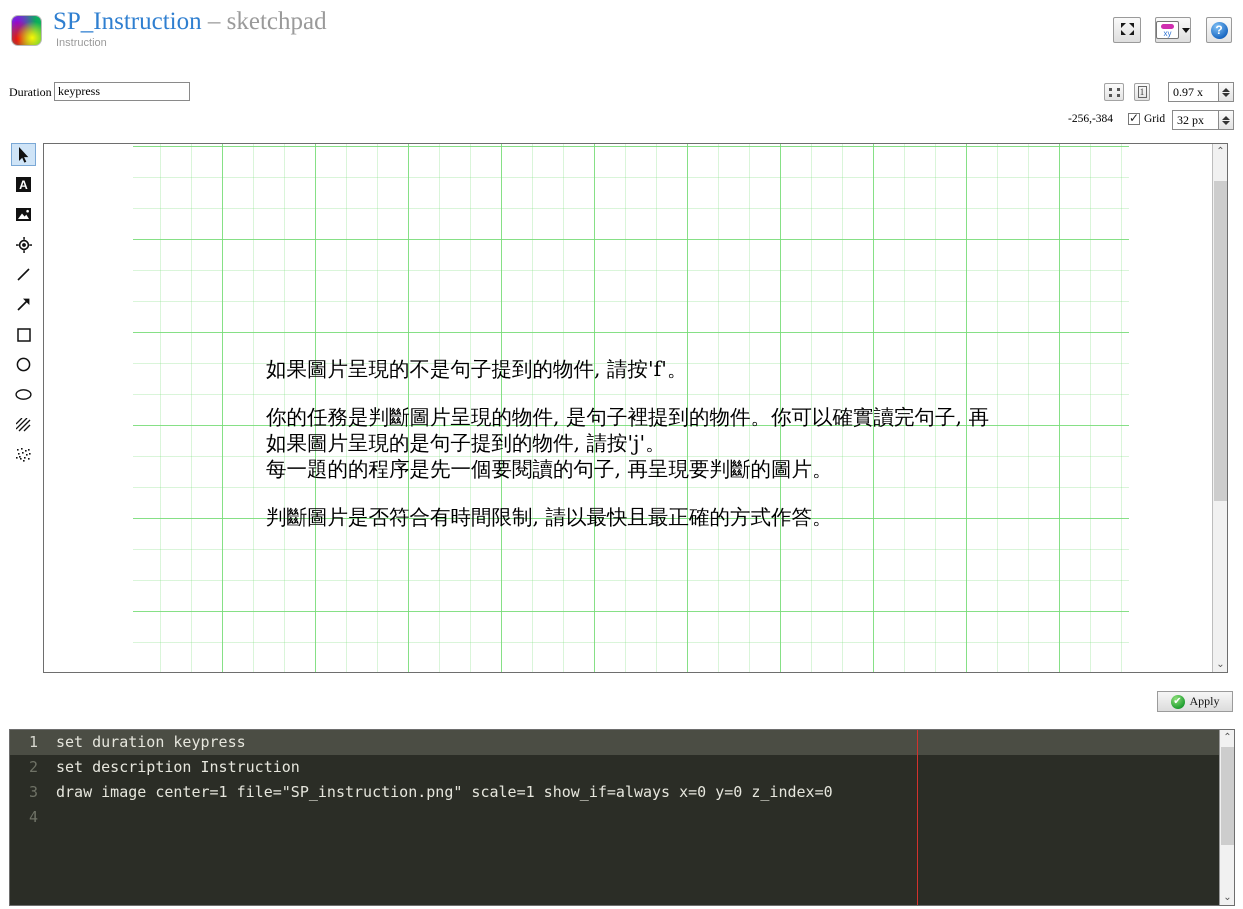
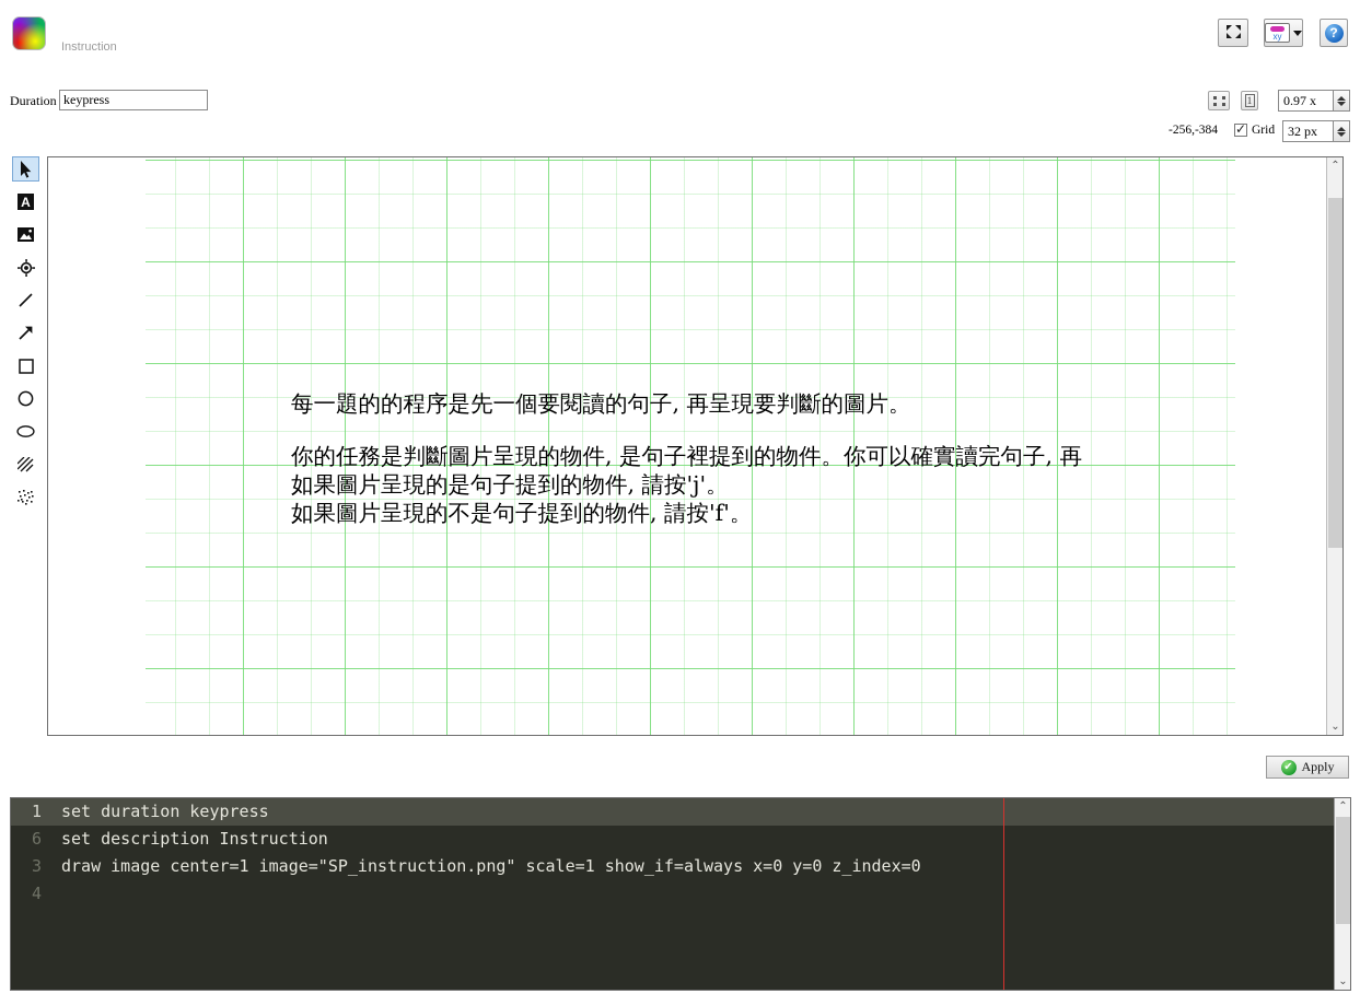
- SP_Instruction – sketchpad
  Instruction
  xy
  ?
  Duration
  keypress
  1
  0.97 x
  -256,-384
  Grid
  32 px
  A
- 如果圖片呈現的不是句子提到的物件, 請按'f'。
+ 每一題的的程序是先一個要閱讀的句子, 再呈現要判斷的圖片。
  你的任務是判斷圖片呈現的物件, 是句子裡提到的物件。你可以確實讀完句子, 再
  如果圖片呈現的是句子提到的物件, 請按'j'。
- 每一題的的程序是先一個要閱讀的句子, 再呈現要判斷的圖片。
+ 如果圖片呈現的不是句子提到的物件, 請按'f'。
- 判斷圖片是否符合有時間限制, 請以最快且最正確的方式作答。
  ⌃
  ⌄
  ✔
  Apply
  1
- 2
+ 6
  3
  4
  set duration keypress
  set description Instruction
- draw image center=1 file="SP_instruction.png" scale=1 show_if=always x=0 y=0 z_index=0
+ draw image center=1 image="SP_instruction.png" scale=1 show_if=always x=0 y=0 z_index=0
  ⌃
  ⌄
